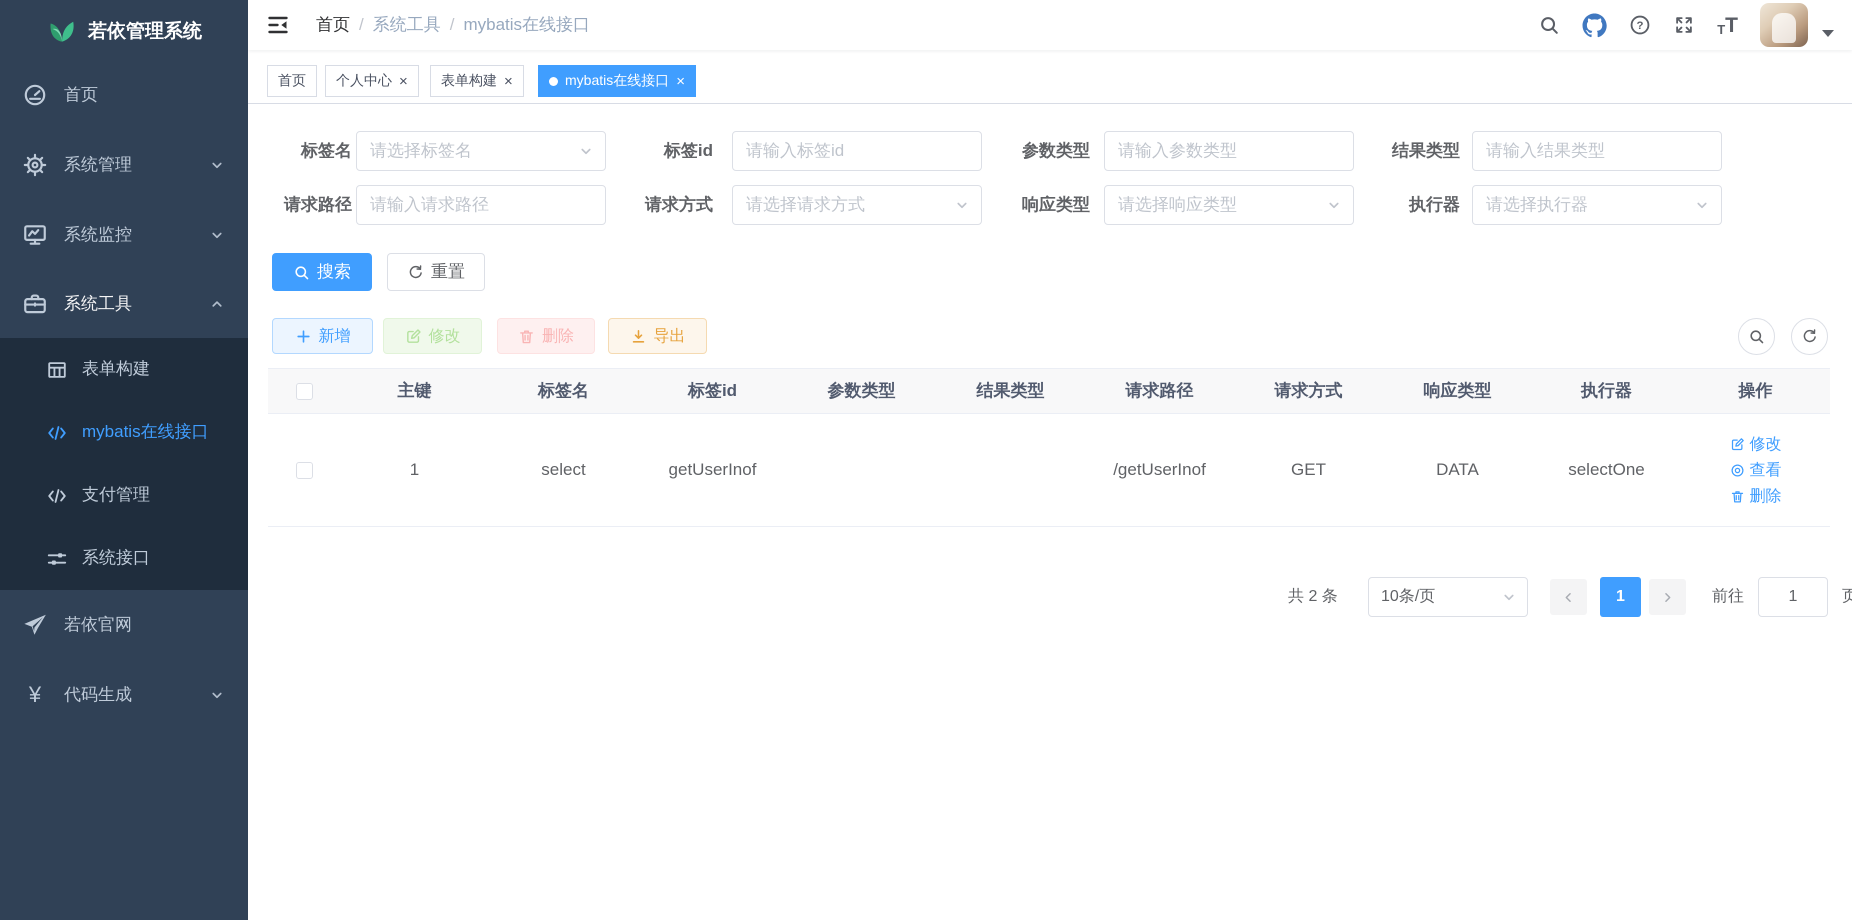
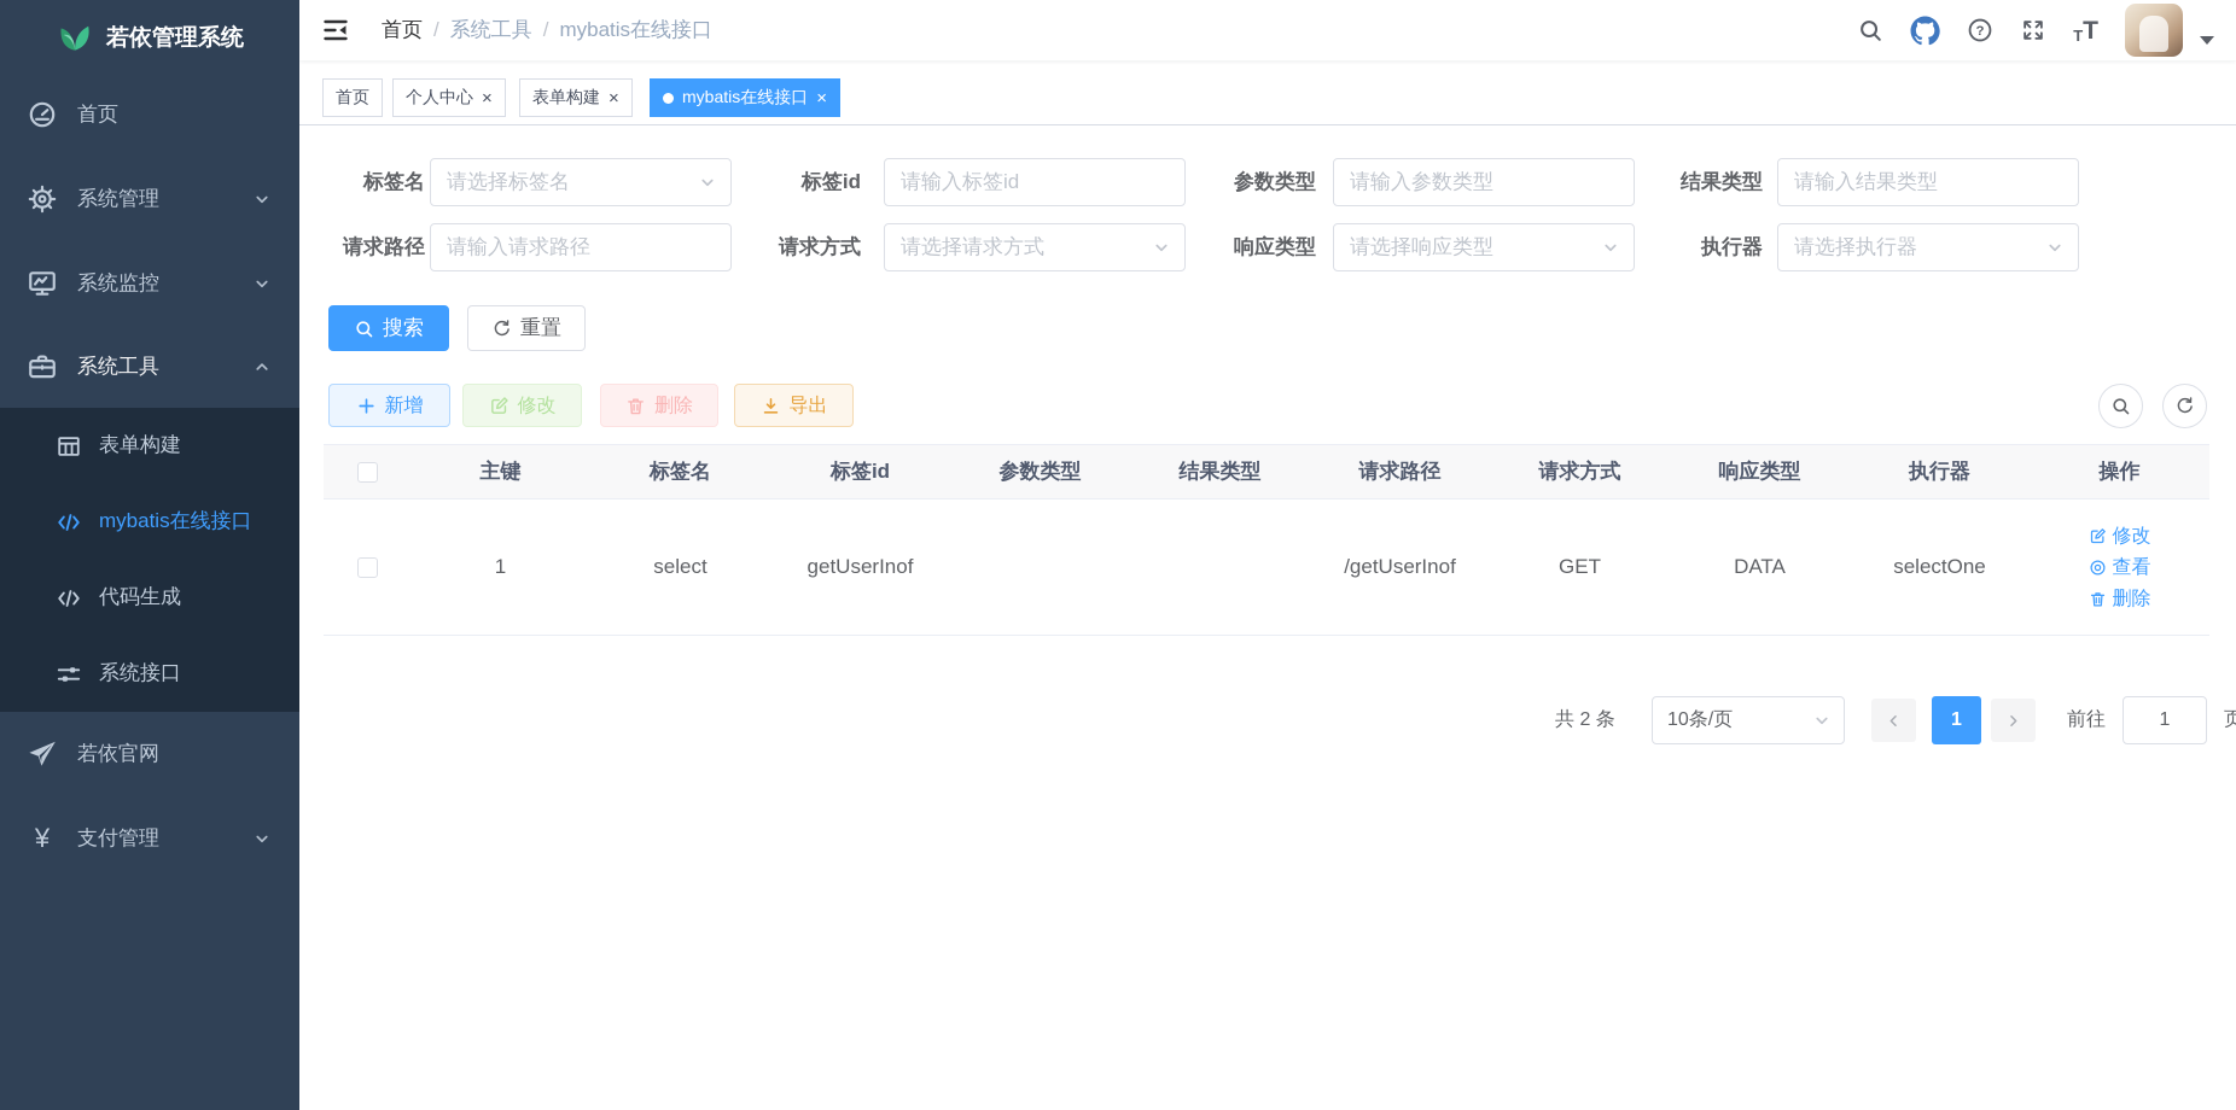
  若依管理系统
  首页
  系统管理
  系统监控
  系统工具
  表单构建
  mybatis在线接口
- 支付管理
+ 代码生成
  系统接口
  若依官网
  ¥
- 代码生成
+ 支付管理
  首页
  /
  系统工具
  /
  mybatis在线接口
  T
  T
  首页
  个人中心
  ×
  表单构建
  ×
  mybatis在线接口
  ×
  标签名
  请选择标签名
  标签id
  请输入标签id
  参数类型
  请输入参数类型
  结果类型
  请输入结果类型
  请求路径
  请输入请求路径
  请求方式
  请选择请求方式
  响应类型
  请选择响应类型
  执行器
  请选择执行器
  搜索
  重置
  新增
  修改
  删除
  导出
  	主键	标签名	标签id	参数类型	结果类型	请求路径	请求方式	响应类型	执行器	操作
  	1	select	getUserInof			/getUserInof	GET	DATA	selectOne	修改 查看 删除
  共 2 条
  10条/页
  1
  前往
  1
  页
